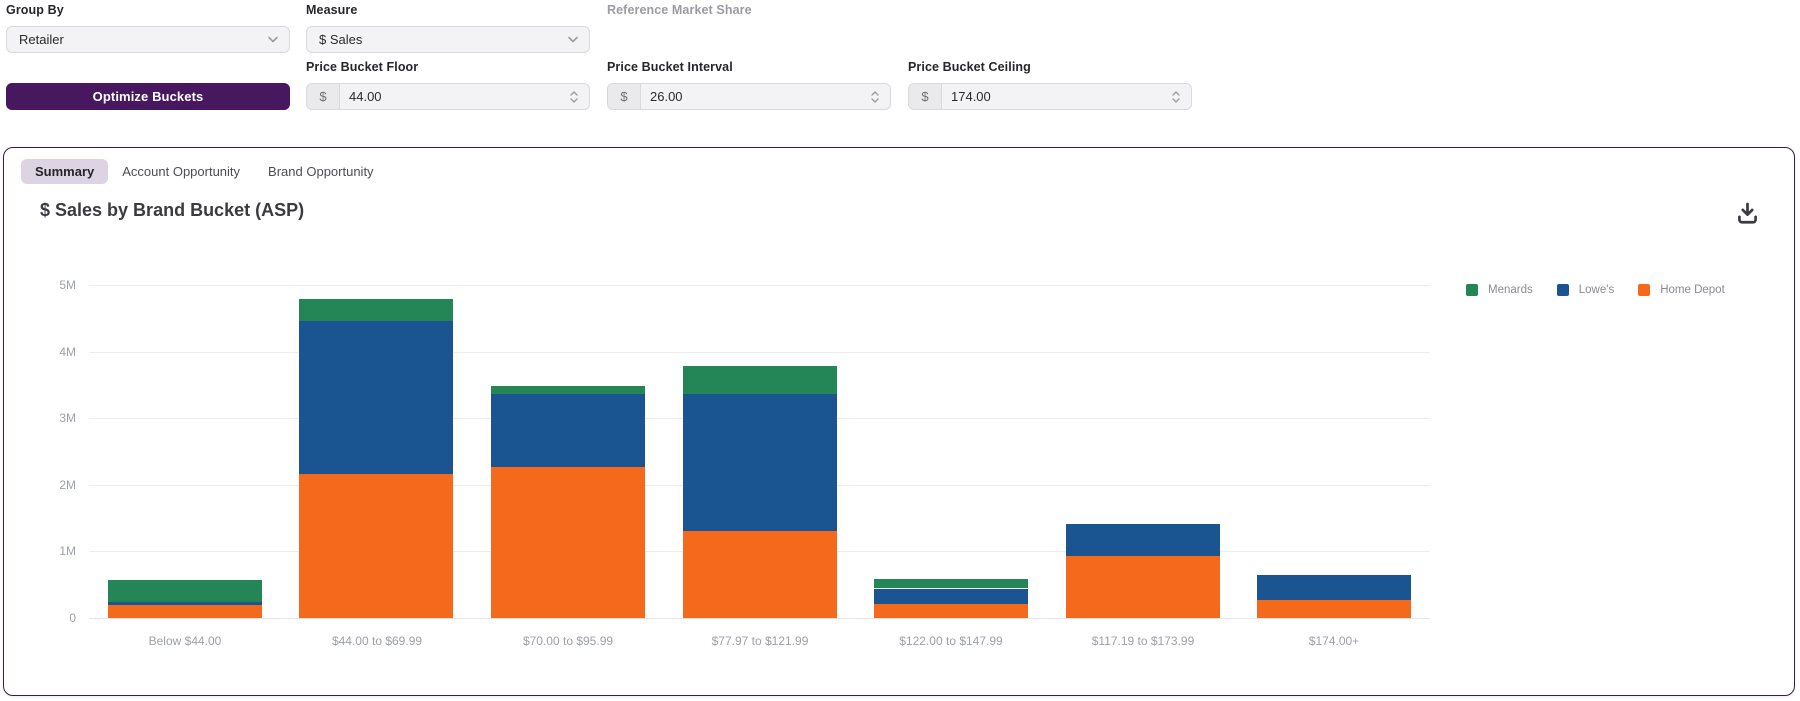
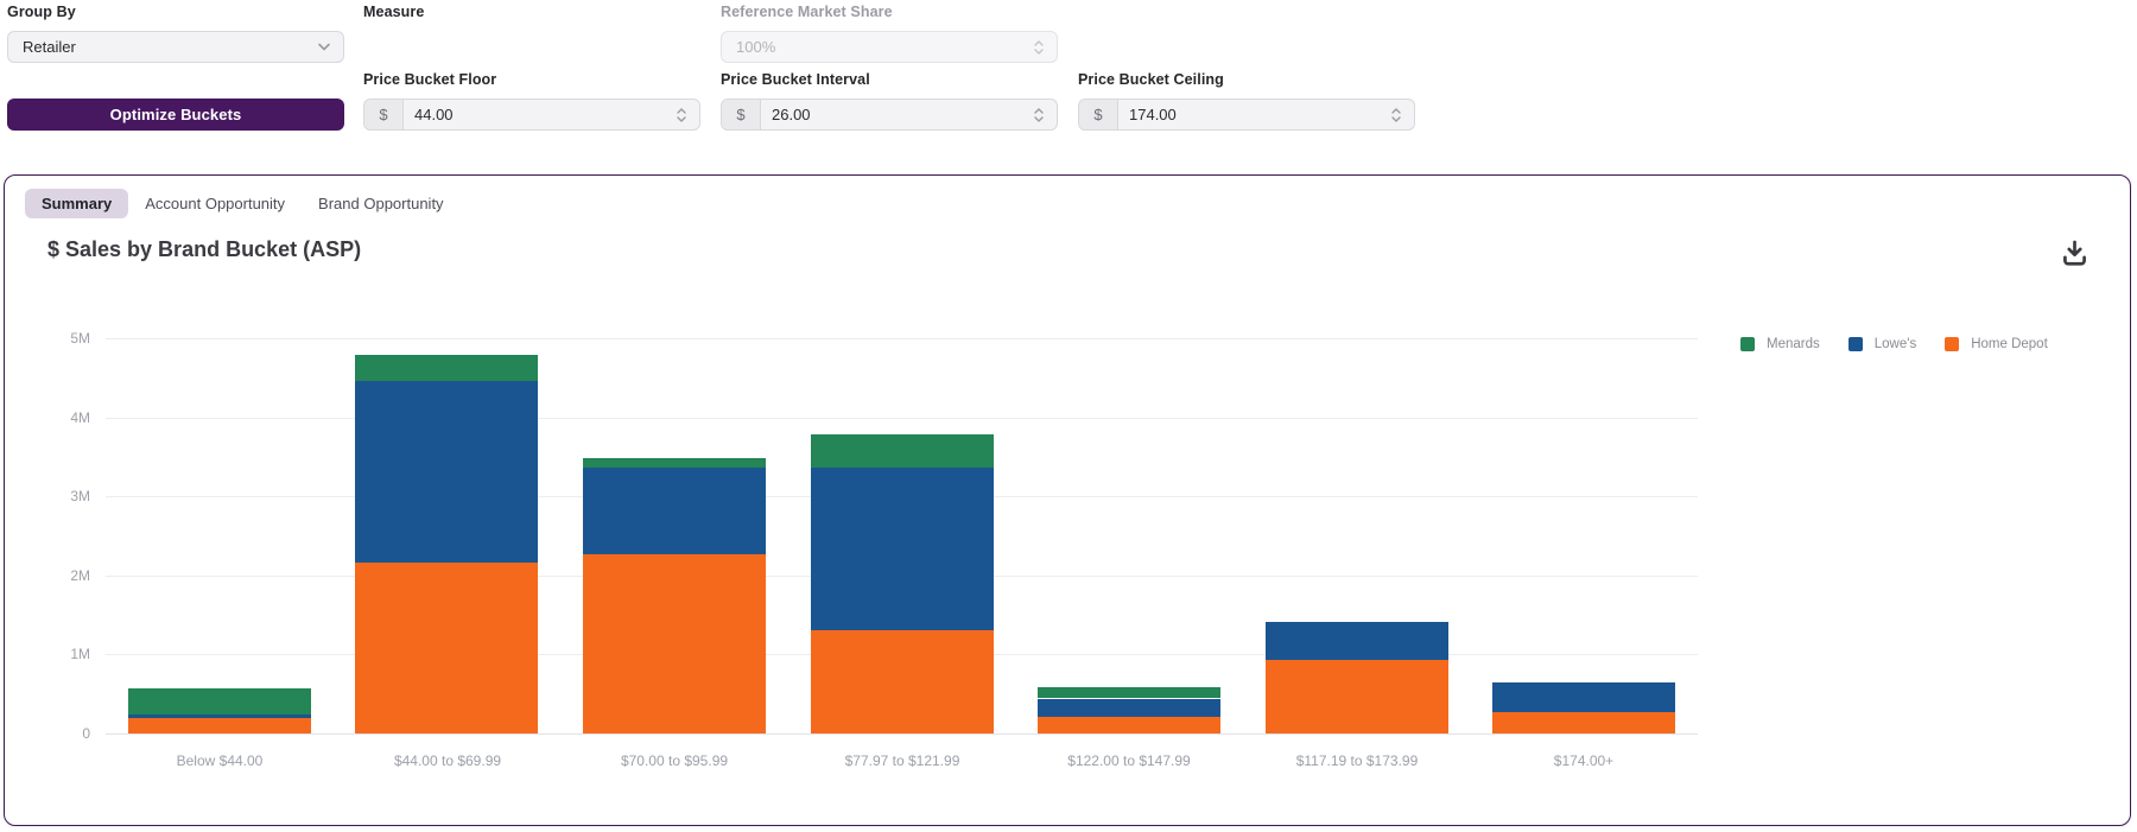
  Group By
  Retailer
  Measure
- $ Sales
  Reference Market Share
+ 100%
  Optimize Buckets
  Price Bucket Floor
  $
  44.00
  Price Bucket Interval
  $
  26.00
  Price Bucket Ceiling
  $
  174.00
  Summary
  Account Opportunity
  Brand Opportunity
  $ Sales by Brand Bucket (ASP)
  0
  1M
  2M
  3M
  4M
  5M
  Below $44.00
  $44.00 to $69.99
  $70.00 to $95.99
  $77.97 to $121.99
  $122.00 to $147.99
  $117.19 to $173.99
  $174.00+
  Menards
  Lowe's
  Home Depot
